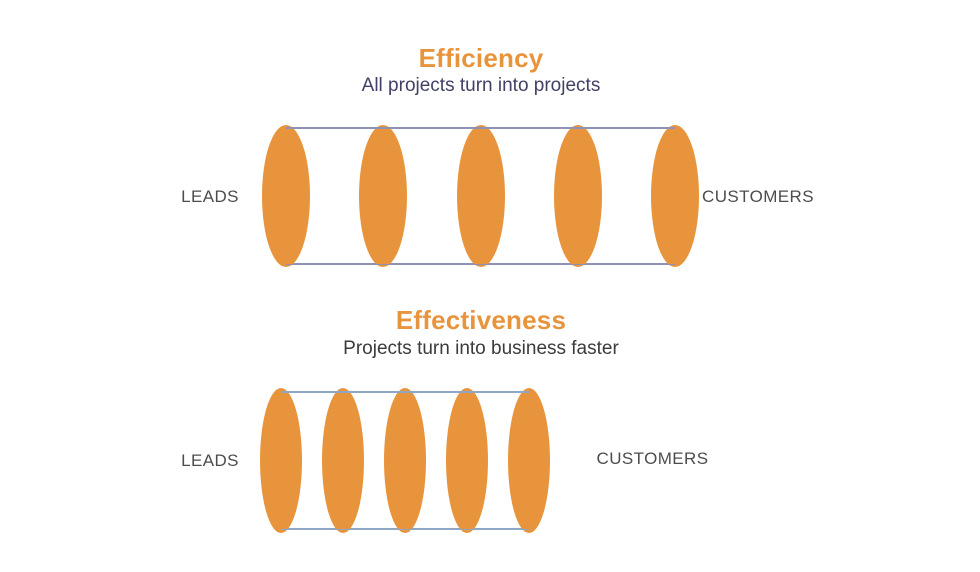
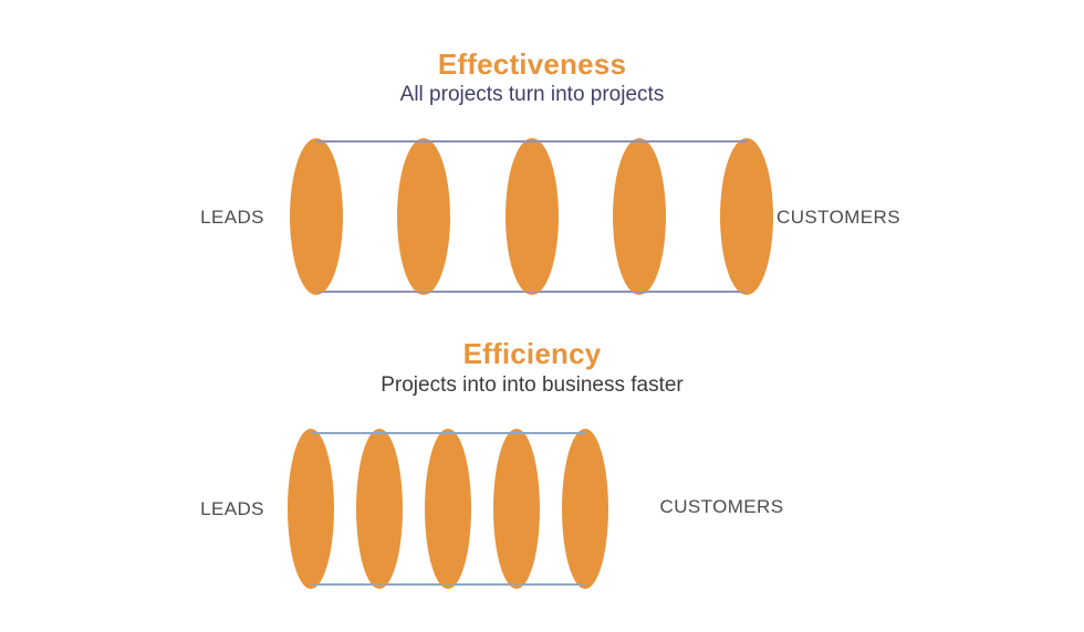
- Efficiency
+ Effectiveness
  All projects turn into projects
  LEADS
  CUSTOMERS
- Effectiveness
+ Efficiency
- Projects turn into business faster
+ Projects into into business faster
  LEADS
  CUSTOMERS
